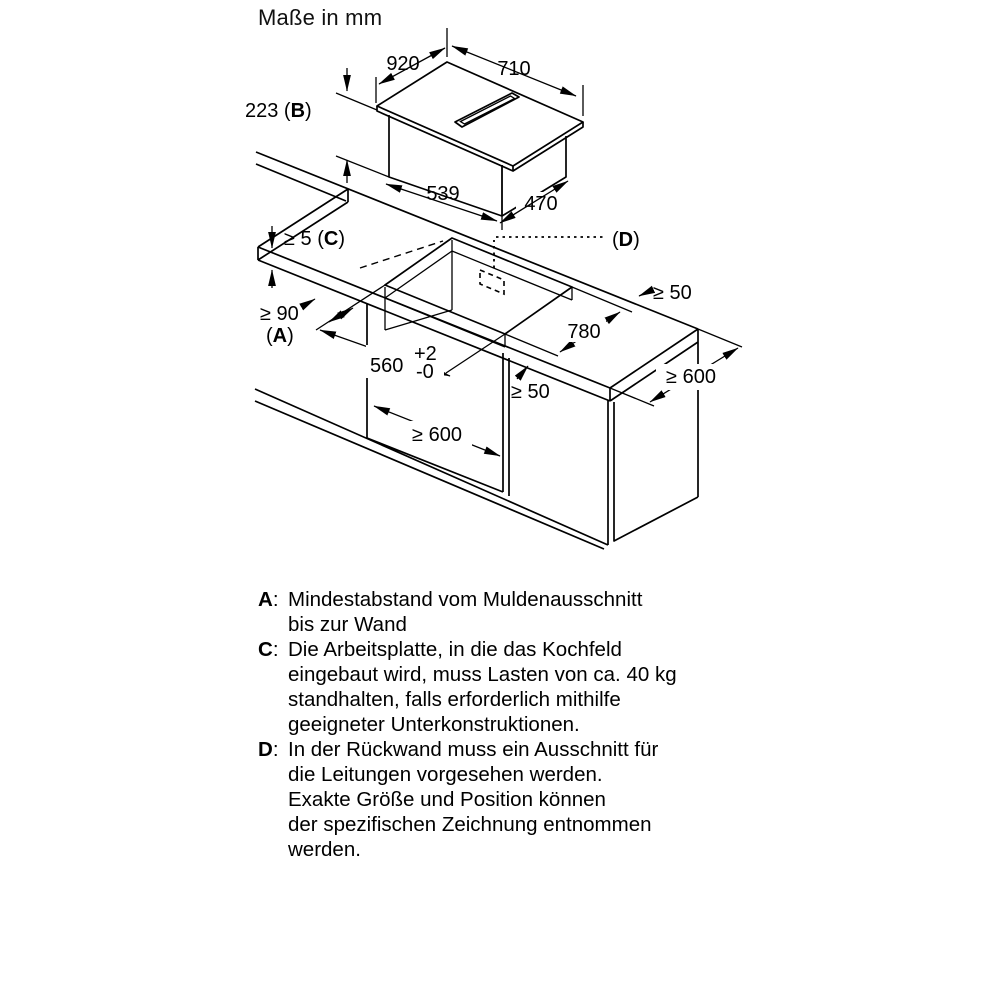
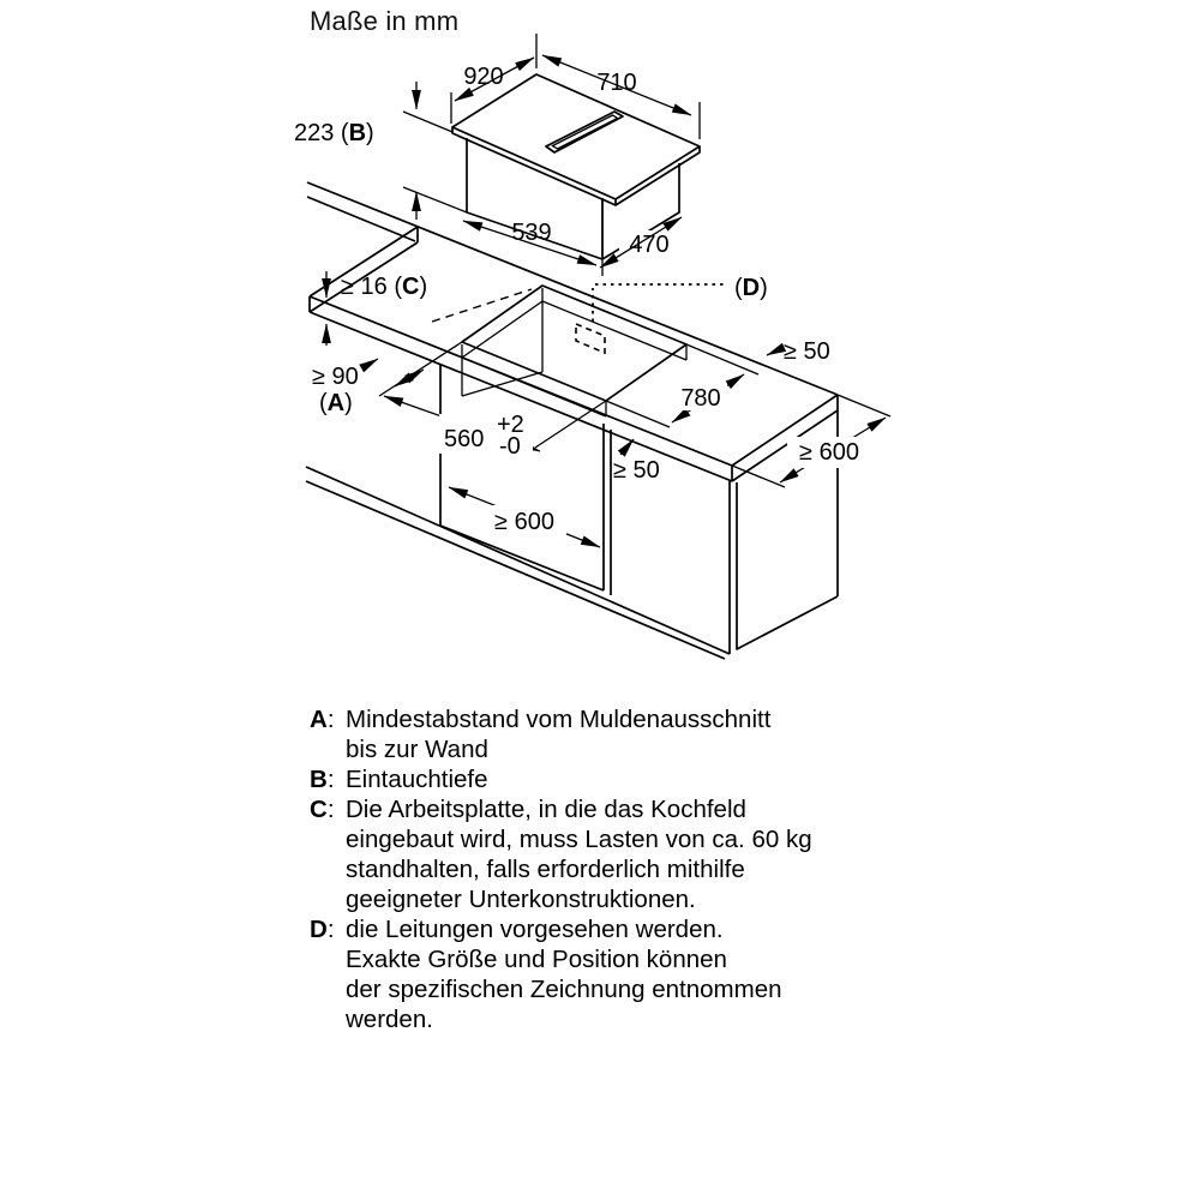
  Maße in mm
  920
  710
  223 (B)
  539
  470
- ≥ 5 (C)
+ ≥ 16 (C)
  ≥ 90
  (A)
  (D)
  780
  560
  +2
  -0
  ≥ 50
  ≥ 50
  ≥ 600
  ≥ 600
  A:
  Mindestabstand vom Muldenausschnitt
  bis zur Wand
+ B:
+ Eintauchtiefe
  C:
  Die Arbeitsplatte, in die das Kochfeld
- eingebaut wird, muss Lasten von ca. 40 kg
+ eingebaut wird, muss Lasten von ca. 60 kg
  standhalten, falls erforderlich mithilfe
  geeigneter Unterkonstruktionen.
  D:
- In der Rückwand muss ein Ausschnitt für
  die Leitungen vorgesehen werden.
  Exakte Größe und Position können
  der spezifischen Zeichnung entnommen
  werden.
